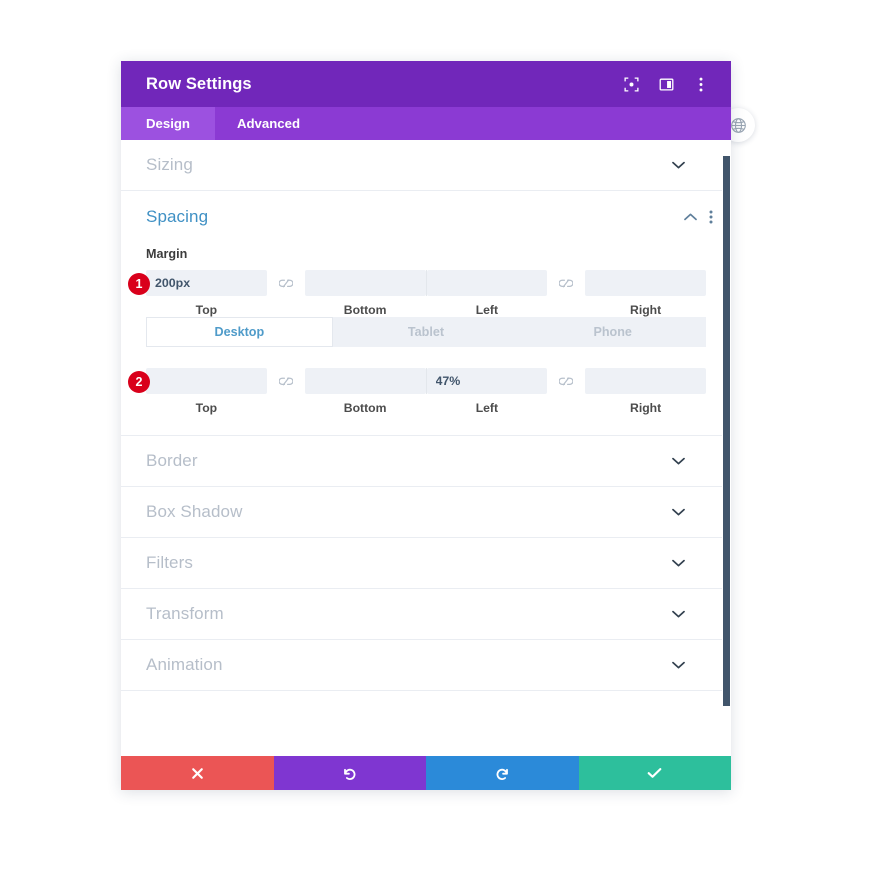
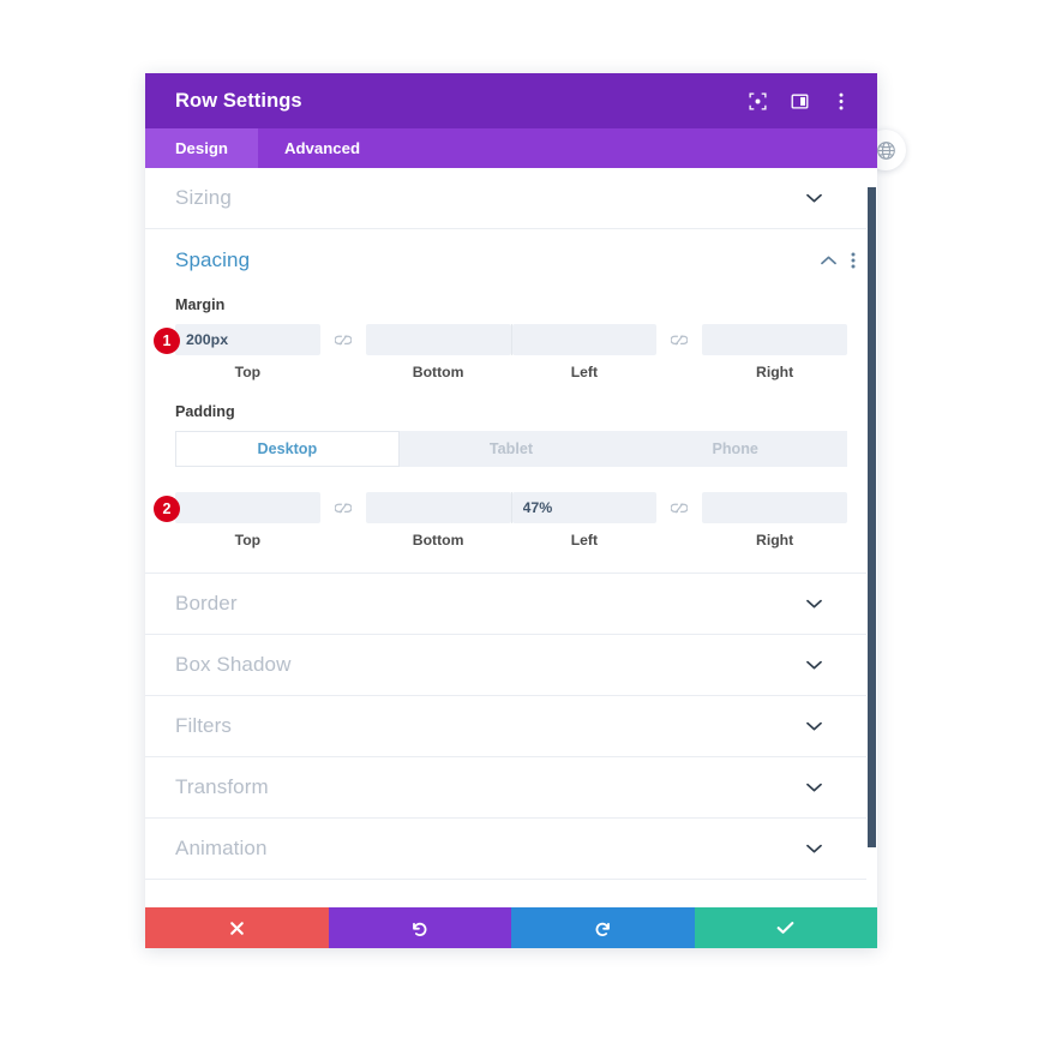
  Row Settings
  Design
  Advanced
  Sizing
  Spacing
  Margin
  1
  200px
  Top
  Bottom
  Left
  Right
+ Padding
  Desktop
  Tablet
  Phone
  2
  Top
  Bottom
  47%
  Left
  Right
  Border
  Box Shadow
  Filters
  Transform
  Animation
